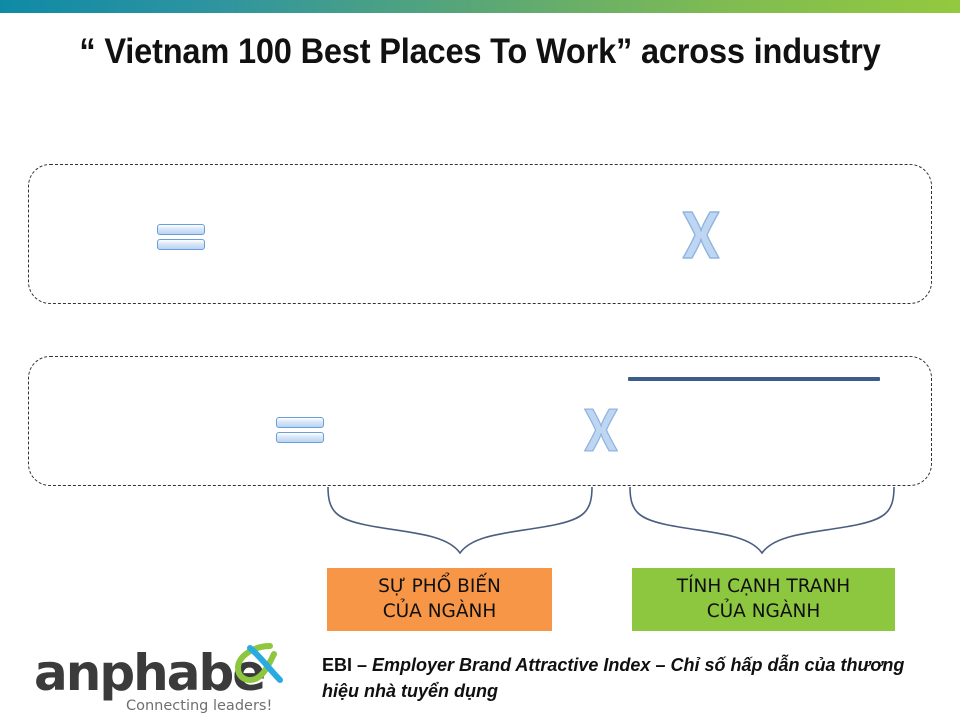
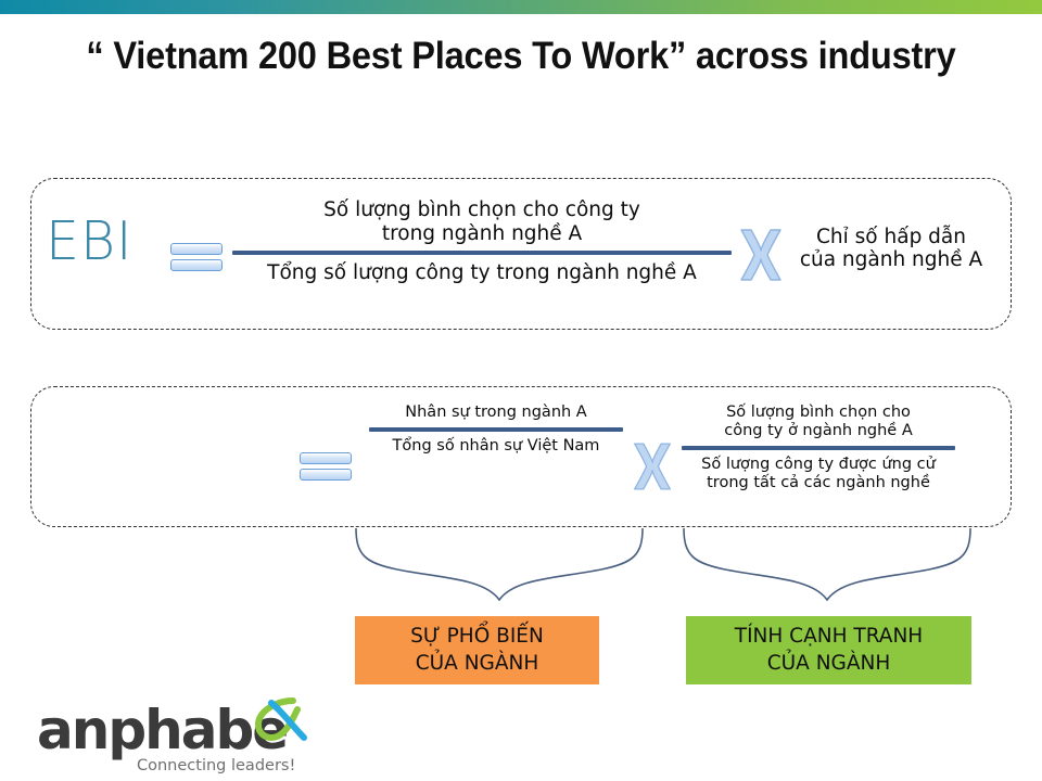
- “ Vietnam 100 Best Places To Work” across industry
+ “ Vietnam 200 Best Places To Work” across industry
+ EBI
+ Số lượng bình chọn cho công ty
+ trong ngành nghề A
+ Tổng số lượng công ty trong ngành nghề A
+ Chỉ số hấp dẫn
+ của ngành nghề A
+ Nhân sự trong ngành A
+ Tổng số nhân sự Việt Nam
+ Số lượng bình chọn cho
+ công ty ở ngành nghề A
+ Số lượng công ty được ứng cử
+ trong tất cả các ngành nghề
  SỰ PHỔ BIẾN
  CỦA NGÀNH
  TÍNH CẠNH TRANH
  CỦA NGÀNH
- EBI – Employer Brand Attractive Index – Chỉ số hấp dẫn của thương hiệu nhà tuyển dụng
  anphabe
  Connecting leaders!
